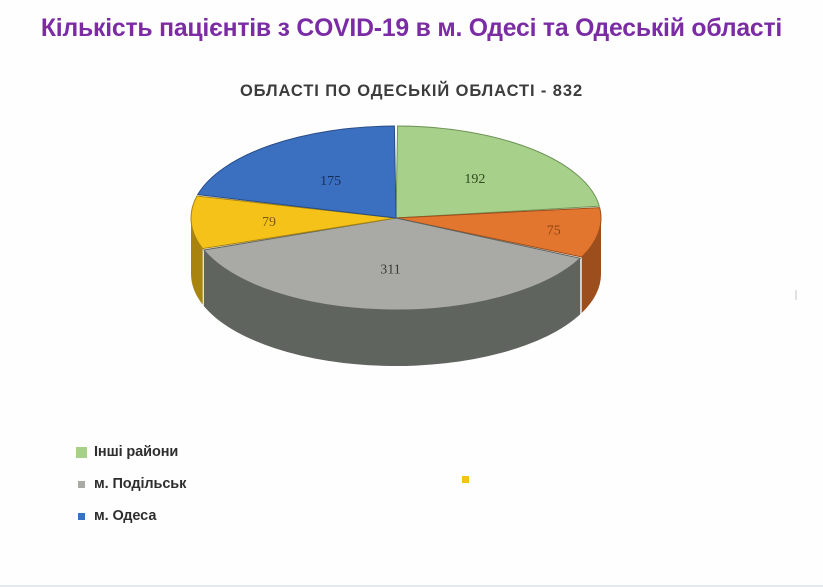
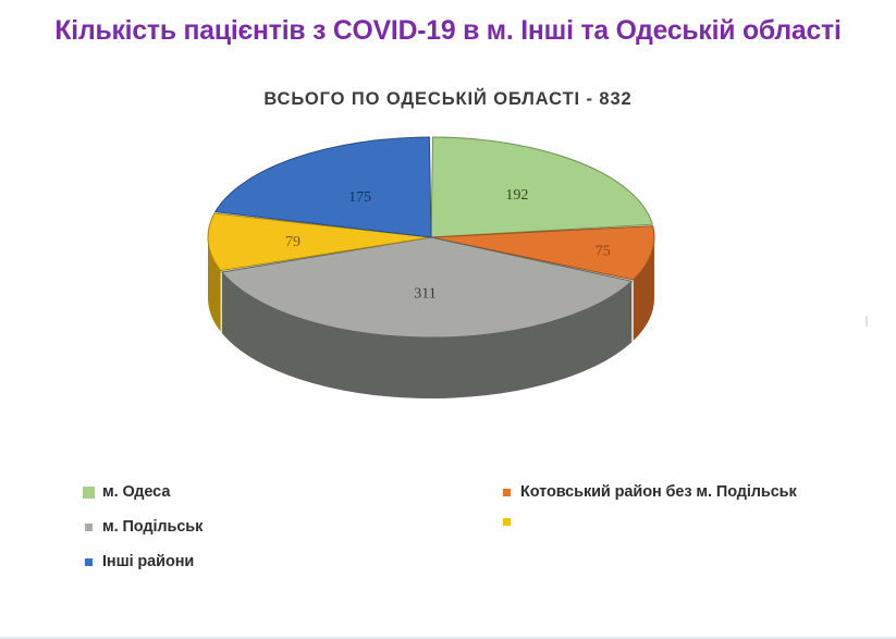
- Кількість пацієнтів з COVID-19 в м. Одесі та Одеській області
+ Кількість пацієнтів з COVID-19 в м. Інші та Одеській області
- ОБЛАСТІ ПО ОДЕСЬКІЙ ОБЛАСТІ - 832
+ ВСЬОГО ПО ОДЕСЬКІЙ ОБЛАСТІ - 832
  192
  75
  311
  79
  175
- Інші райони
+ м. Одеса
  м. Подільськ
- м. Одеса
+ Інші райони
+ Котовський район без м. Подільськ
